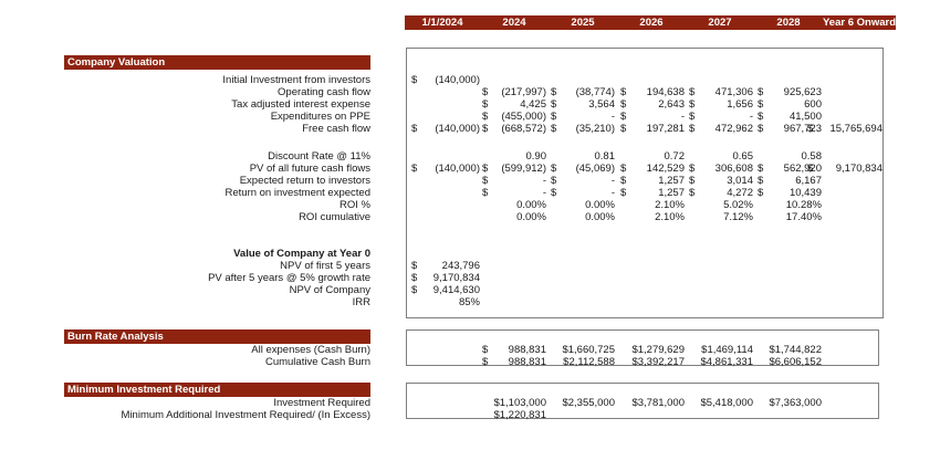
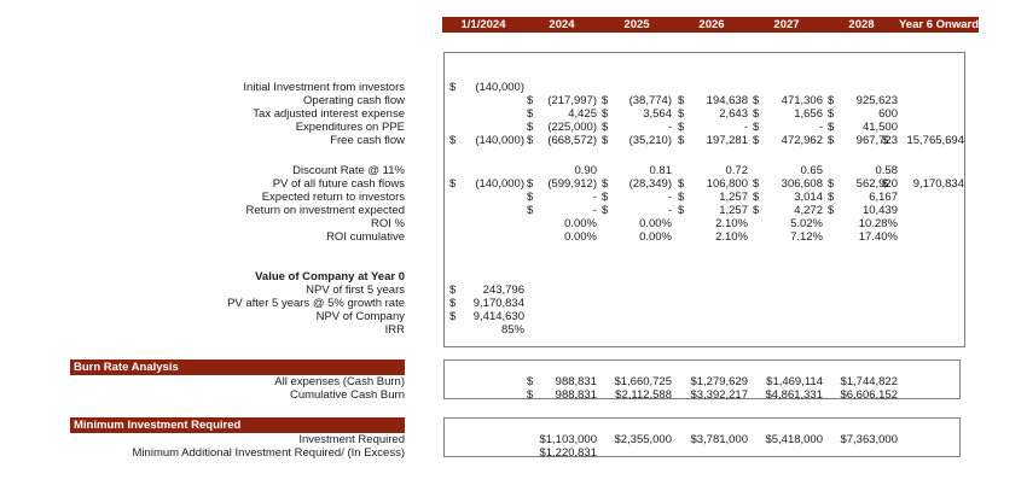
  1/1/2024
  2024
  2025
  2026
  2027
  2028
  Year 6 Onward
- Company Valuation
  Burn Rate Analysis
  Minimum Investment Required
  Initial Investment from investors
  $
  (140,000)
  Operating cash flow
  $
  (217,997)
  $
  (38,774)
  $
  194,638
  $
  471,306
  $
  925,623
  Tax adjusted interest expense
  $
  4,425
  $
  3,564
  $
  2,643
  $
  1,656
  $
  600
  Expenditures on PPE
  $
- (455,000)
+ (225,000)
  $
  -
  $
  -
  $
  -
  $
  41,500
  Free cash flow
  $
  (140,000)
  $
  (668,572)
  $
  (35,210)
  $
  197,281
  $
  472,962
  $
  967,723
  $
  15,765,694
  Discount Rate @ 11%
  0.90
  0.81
  0.72
  0.65
  0.58
  PV of all future cash flows
  $
  (140,000)
  $
  (599,912)
  $
- (45,069)
+ (28,349)
  $
- 142,529
+ 106,800
  $
  306,608
  $
  562,920
  $
  9,170,834
  Expected return to investors
  $
  -
  $
  -
  $
  1,257
  $
  3,014
  $
  6,167
  Return on investment expected
  $
  -
  $
  -
  $
  1,257
  $
  4,272
  $
  10,439
  ROI %
  0.00%
  0.00%
  2.10%
  5.02%
  10.28%
  ROI cumulative
  0.00%
  0.00%
  2.10%
  7.12%
  17.40%
  Value of Company at Year 0
  NPV of first 5 years
  $
  243,796
  PV after 5 years @ 5% growth rate
  $
  9,170,834
  NPV of Company
  $
  9,414,630
  IRR
  85%
  All expenses (Cash Burn)
  $
  988,831
  $1,660,725
  $1,279,629
  $1,469,114
  $1,744,822
  Cumulative Cash Burn
  $
  988,831
  $2,112,588
  $3,392,217
  $4,861,331
  $6,606,152
  Investment Required
  $1,103,000
  $2,355,000
  $3,781,000
  $5,418,000
  $7,363,000
  Minimum Additional Investment Required/ (In Excess)
  $1,220,831
